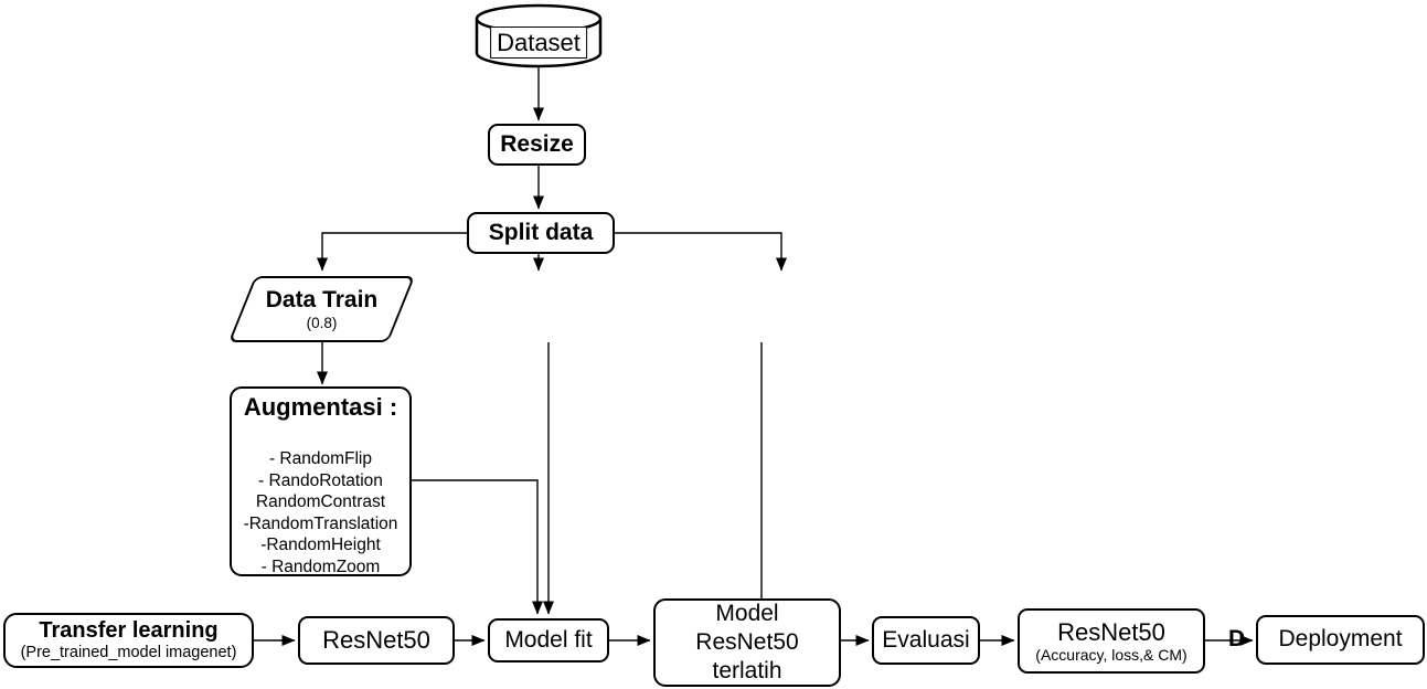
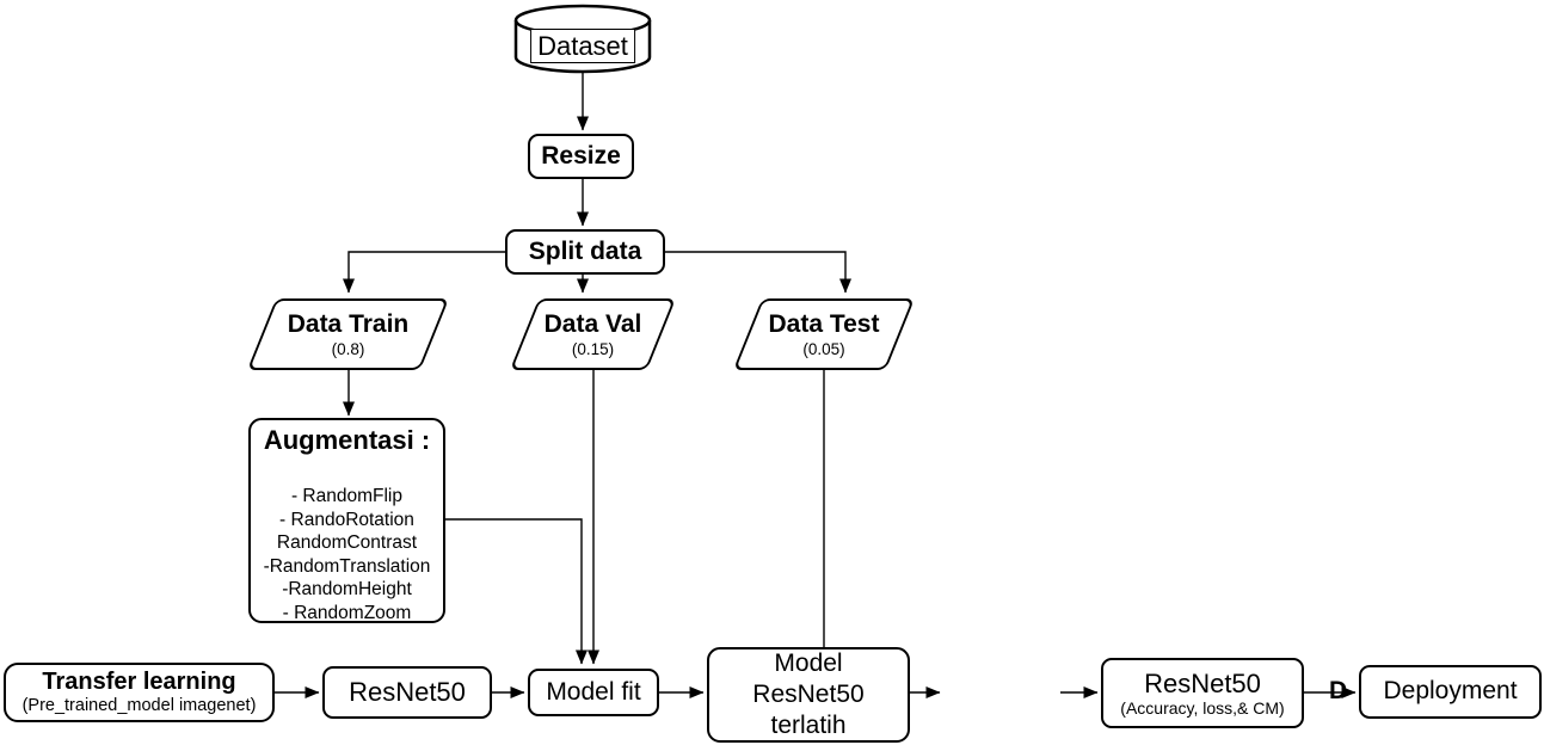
  Dataset
  Resize
  Split data
  Data Train
  (0.8)
+ Data Val
+ (0.15)
+ Data Test
+ (0.05)
  Augmentasi :
  - RandomFlip
  - RandoRotation
  RandomContrast
  -RandomTranslation
  -RandomHeight
  - RandomZoom
  Transfer learning
  (Pre_trained_model imagenet)
  ResNet50
  Model fit
  Model
  ResNet50
  terlatih
- Evaluasi
  ResNet50
  (Accuracy, loss,& CM)
  D
  Deployment
